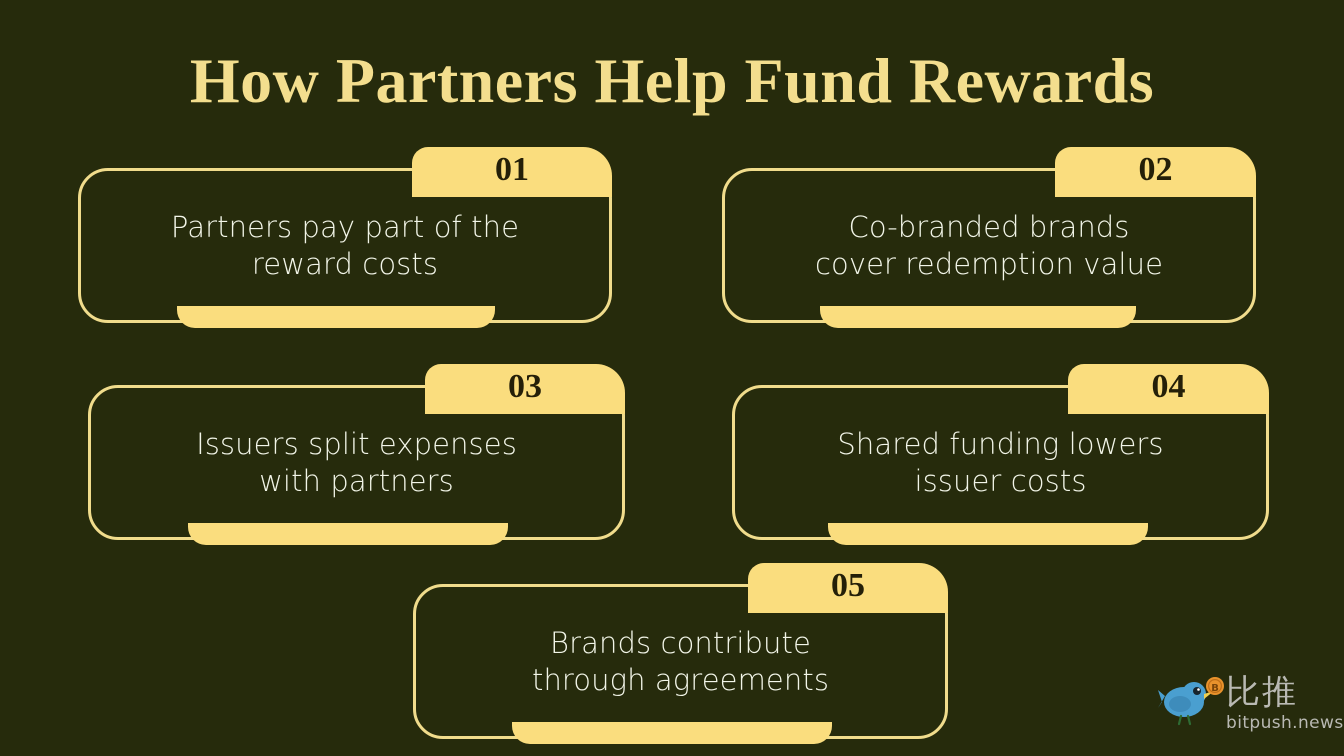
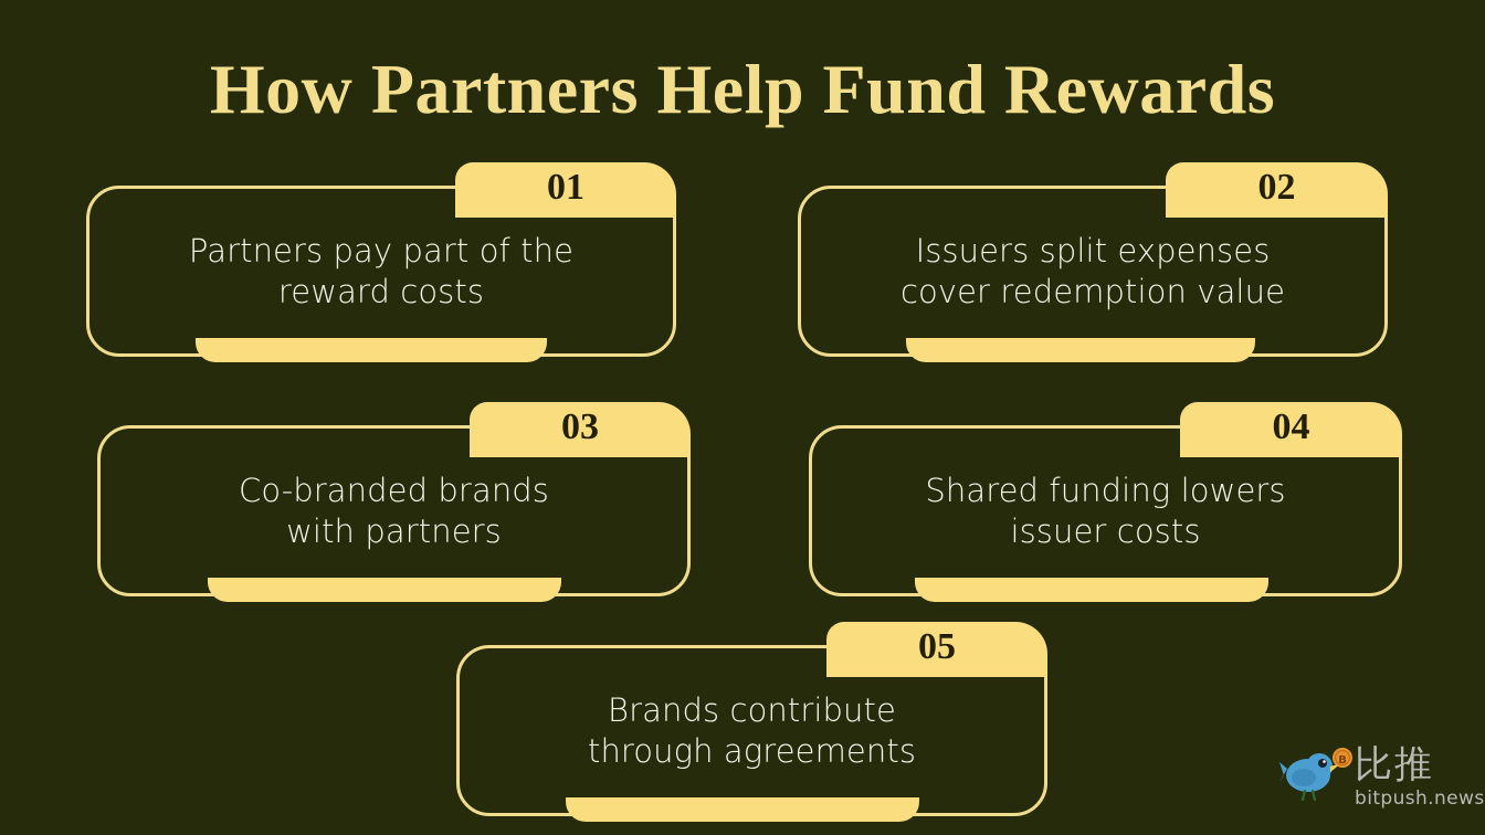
  How Partners Help Fund Rewards
  Partners pay part of the
  reward costs
  01
- Co-branded brands
+ Issuers split expenses
  cover redemption value
  02
- Issuers split expenses
+ Co-branded brands
  with partners
  03
  Shared funding lowers
  issuer costs
  04
  Brands contribute
  through agreements
  05
  B
  比推
  bitpush.news
